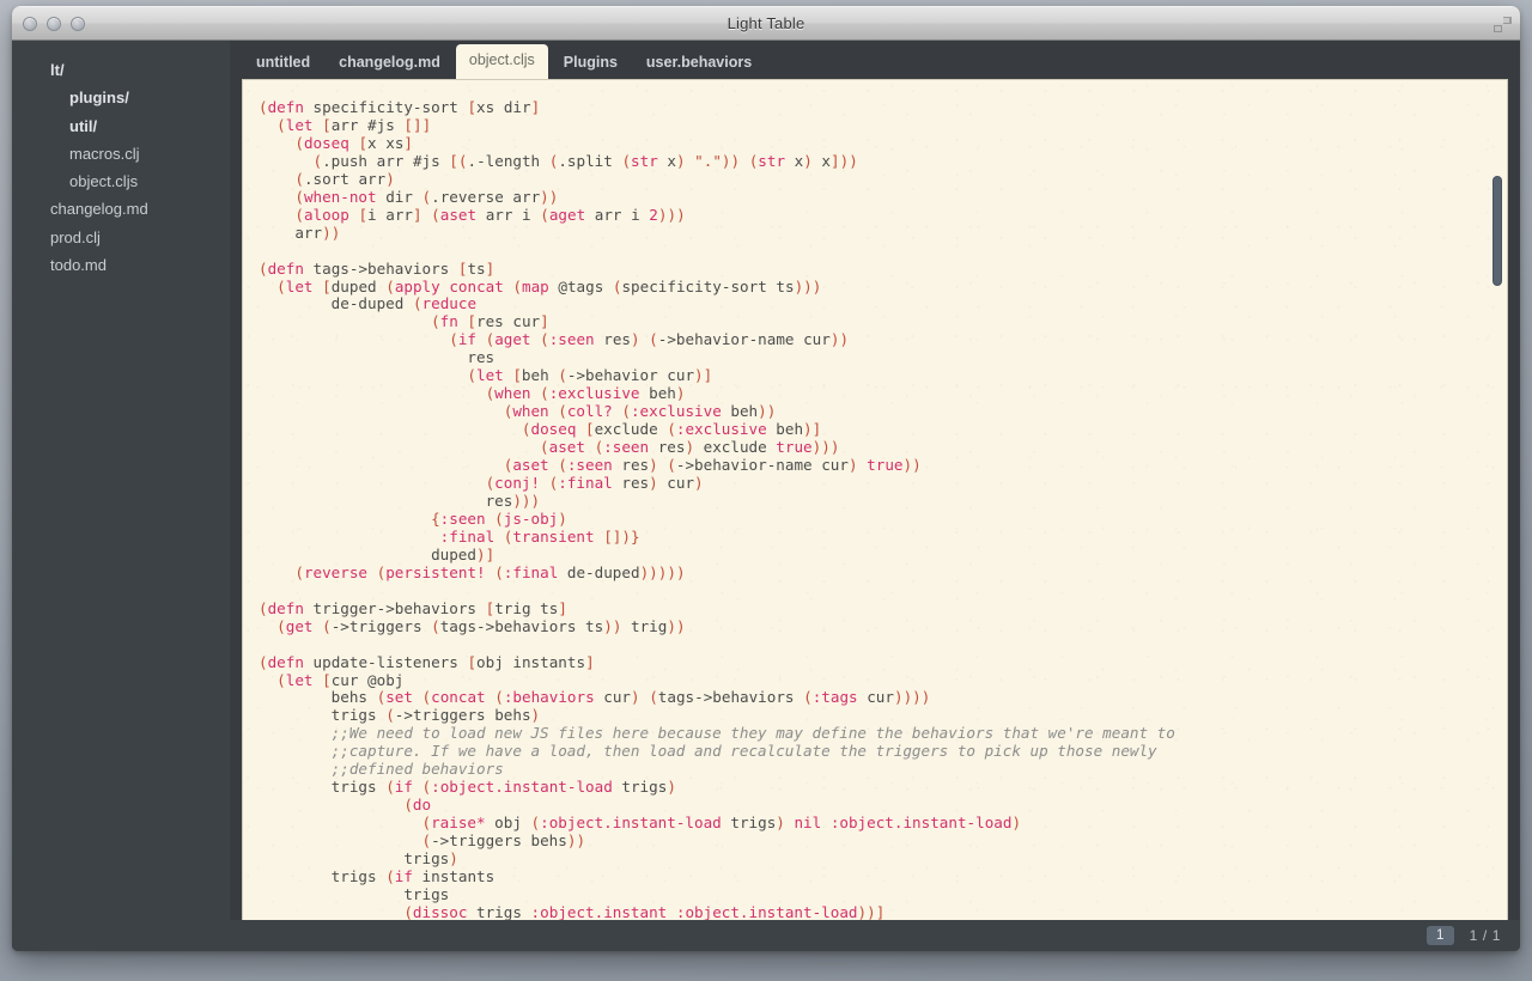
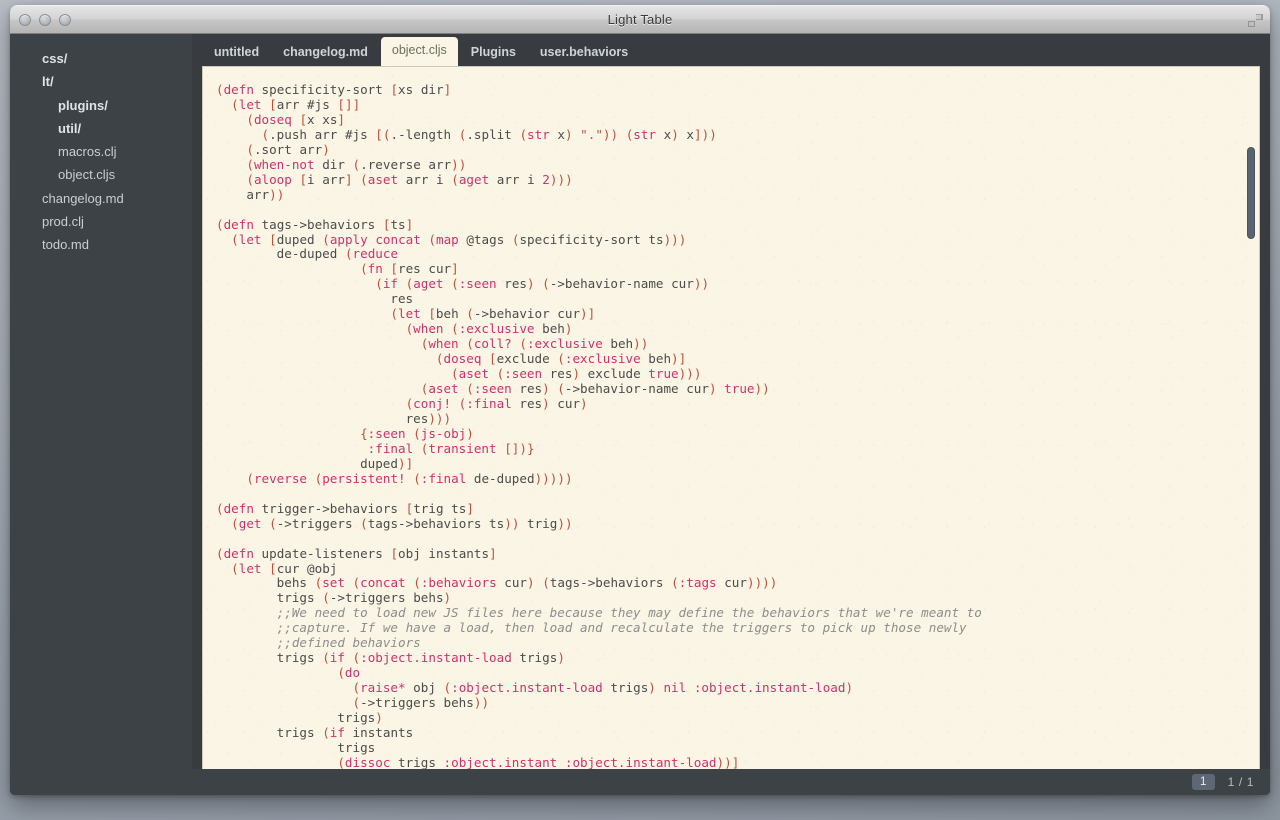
  Light Table
+ css/
  lt/
  plugins/
  util/
  macros.clj
  object.cljs
  changelog.md
  prod.clj
  todo.md
  untitled
  changelog.md
  object.cljs
  Plugins
  user.behaviors
  (defn specificity-sort [xs dir] (let [arr #js []] (doseq [x xs] (.push arr #js [(.-length (.split (str x) ".")) (str x) x])) (.sort arr) (when-not dir (.reverse arr)) (aloop [i arr] (aset arr i (aget arr i 2))) arr)) (defn tags->behaviors [ts] (let [duped (apply concat (map @tags (specificity-sort ts))) de-duped (reduce (fn [res cur] (if (aget (:seen res) (->behavior-name cur)) res (let [beh (->behavior cur)] (when (:exclusive beh) (when (coll? (:exclusive beh)) (doseq [exclude (:exclusive beh)] (aset (:seen res) exclude true))) (aset (:seen res) (->behavior-name cur) true)) (conj! (:final res) cur) res))) {:seen (js-obj) :final (transient [])} duped)] (reverse (persistent! (:final de-duped))))) (defn trigger->behaviors [trig ts] (get (->triggers (tags->behaviors ts)) trig)) (defn update-listeners [obj instants] (let [cur @obj behs (set (concat (:behaviors cur) (tags->behaviors (:tags cur)))) trigs (->triggers behs) ;;We need to load new JS files here because they may define the behaviors that we're meant to ;;capture. If we have a load, then load and recalculate the triggers to pick up those newly ;;defined behaviors trigs (if (:object.instant-load trigs) (do (raise* obj (:object.instant-load trigs) nil :object.instant-load) (->triggers behs)) trigs) trigs (if instants trigs (dissoc trigs :object.instant :object.instant-load))]
  1
  1 / 1
